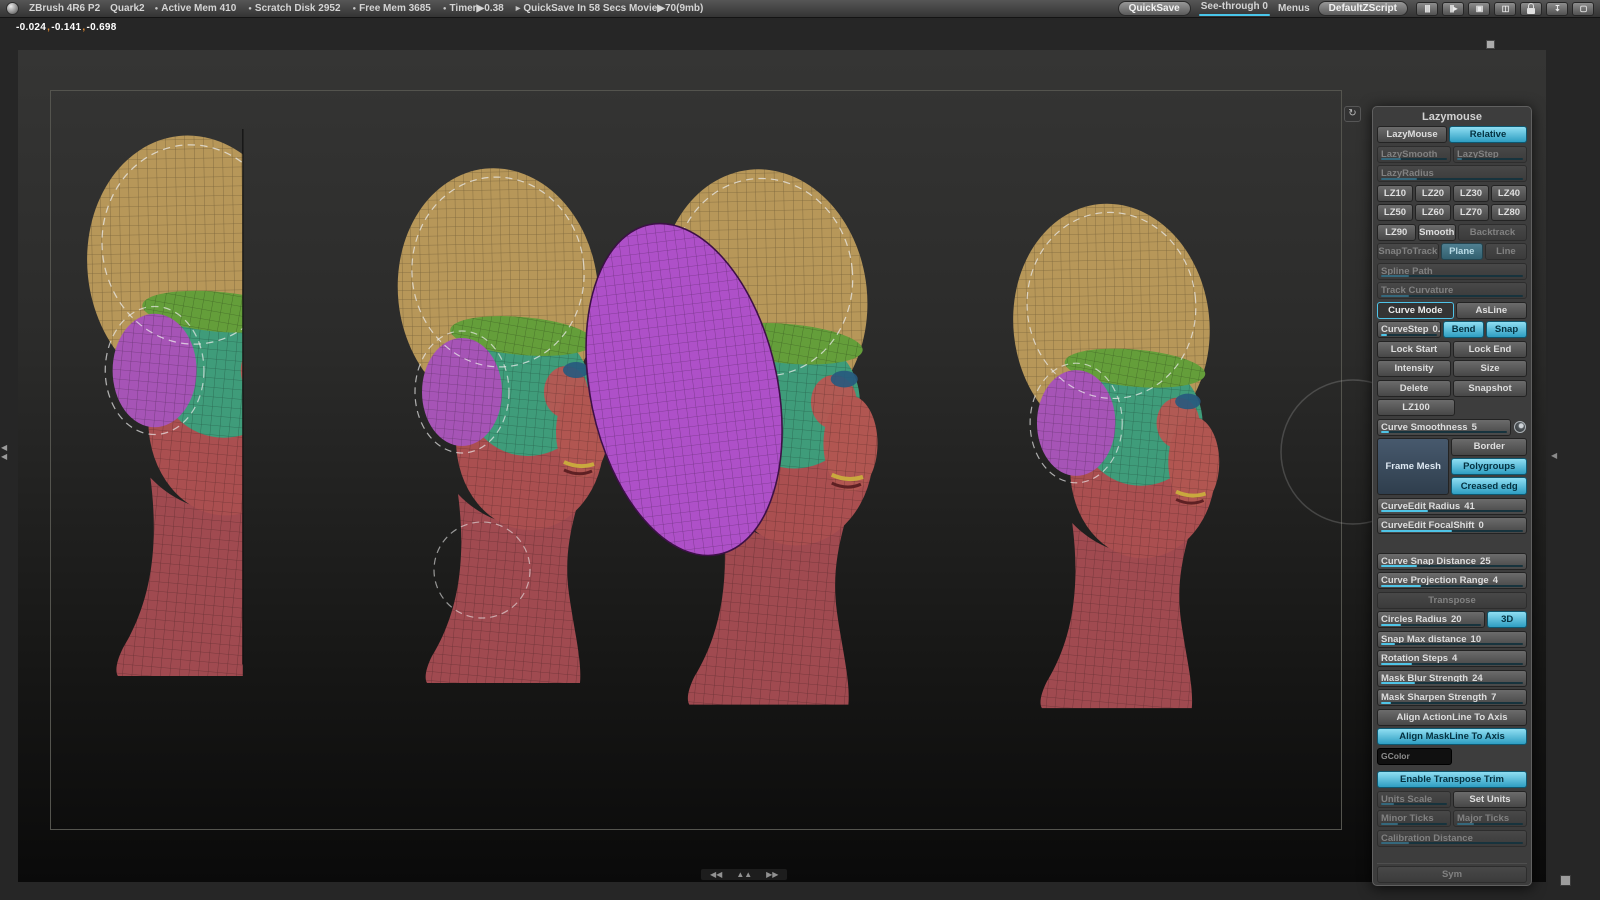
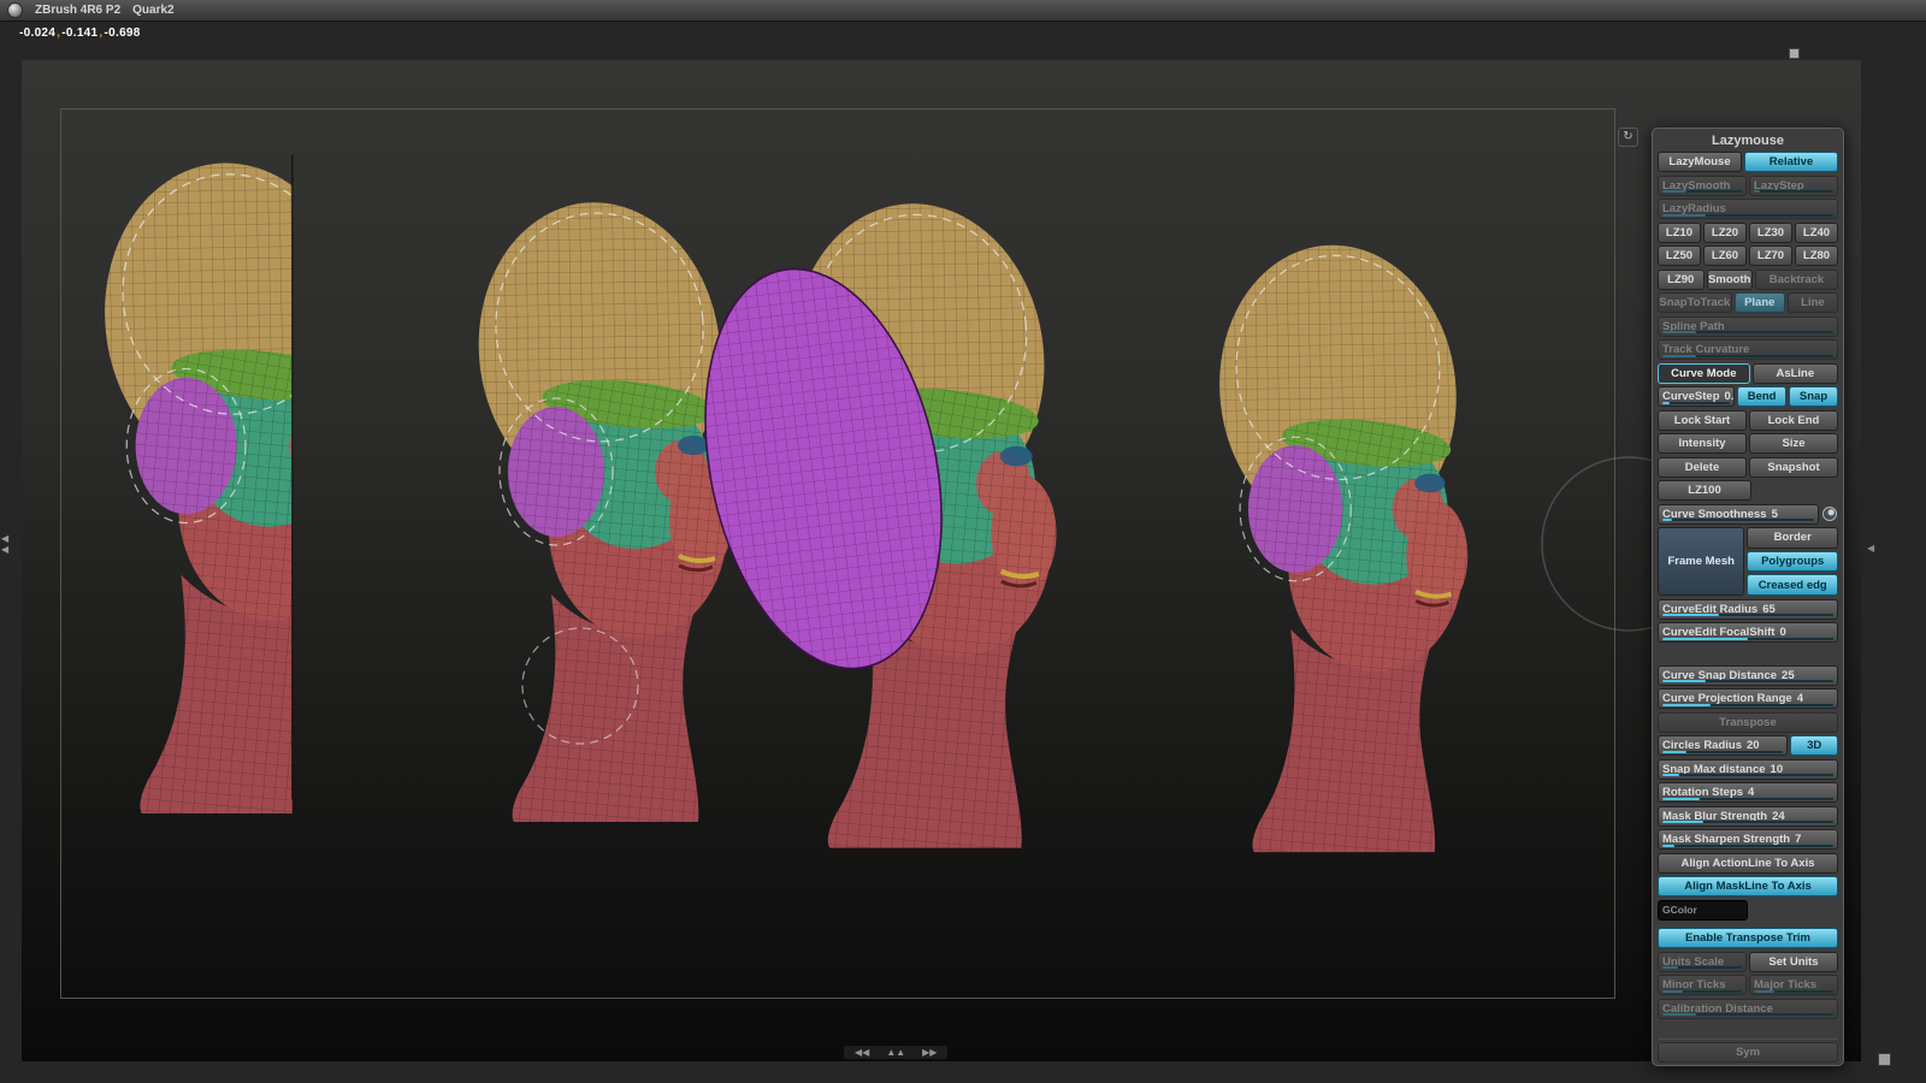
  ZBrush 4R6 P2
  Quark2
- Active Mem 410
- Scratch Disk 2952
- Free Mem 3685
- Timer▶0.38
- QuickSave In 58 Secs Movie▶70(9mb)
- QuickSave
- See-through 0
- Menus
- DefaultZScript
- ||||
- |||▸
- ▣
- ◫
- ↧
- ▢
  -0.024 -0.141 -0.698
  ◀◀
  ▲▲
  ▶▶
  ◀
  ◀
  ◀
  ↻
  Lazymouse
  LazyMouse
  Relative
  LazySmooth
  LazyStep
  LazyRadius
  LZ10
  LZ20
  LZ30
  LZ40
  LZ50
  LZ60
  LZ70
  LZ80
  LZ90
  Smooth
  Backtrack
  SnapToTrack
  Plane
  Line
  Spline Path
  Track Curvature
  Curve Mode
  AsLine
  CurveStep
  Bend
  Snap
  Lock Start
  Lock End
  Intensity
  Size
  Delete
  Snapshot
  LZ100
  Curve Smoothness
  5
  Frame Mesh
  Border
  Polygroups
  Creased edg
  CurveEdit Radius
- 41
+ 65
  CurveEdit FocalShift
  0
  Curve Snap Distance
  25
  Curve Projection Range
  4
  Transpose
  Circles Radius
  20
  3D
  Snap Max distance
  10
  Rotation Steps
  4
  Mask Blur Strength
  24
  Mask Sharpen Strength
  7
  Align ActionLine To Axis
  Align MaskLine To Axis
  GColor
  Enable Transpose Trim
  Units Scale
  Set Units
  Minor Ticks
  Major Ticks
  Calibration Distance
  Sym
